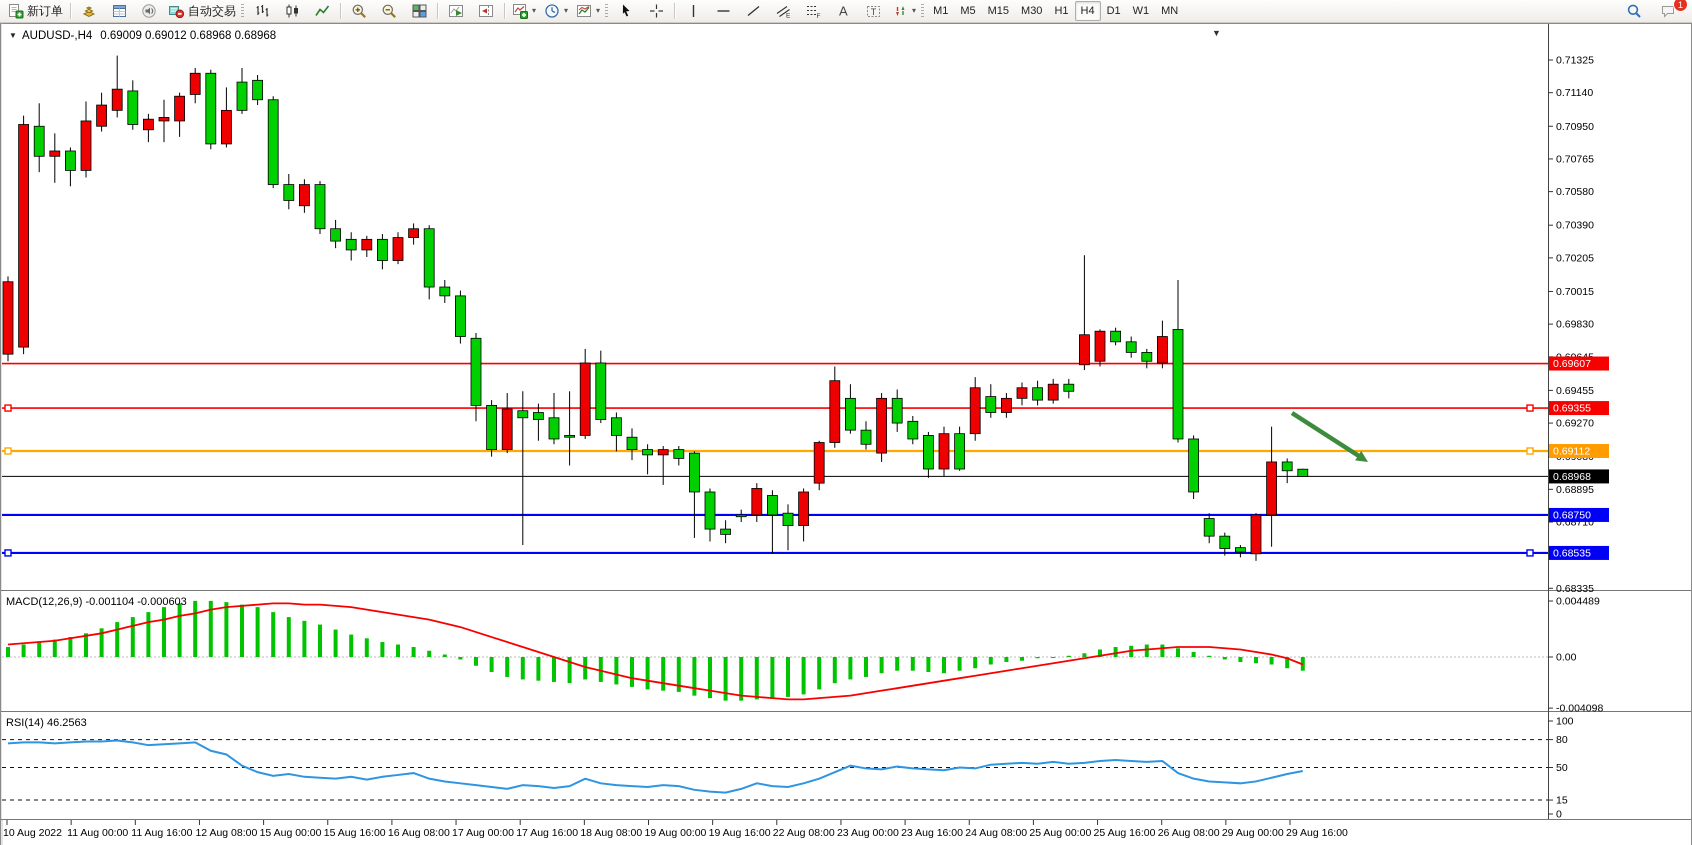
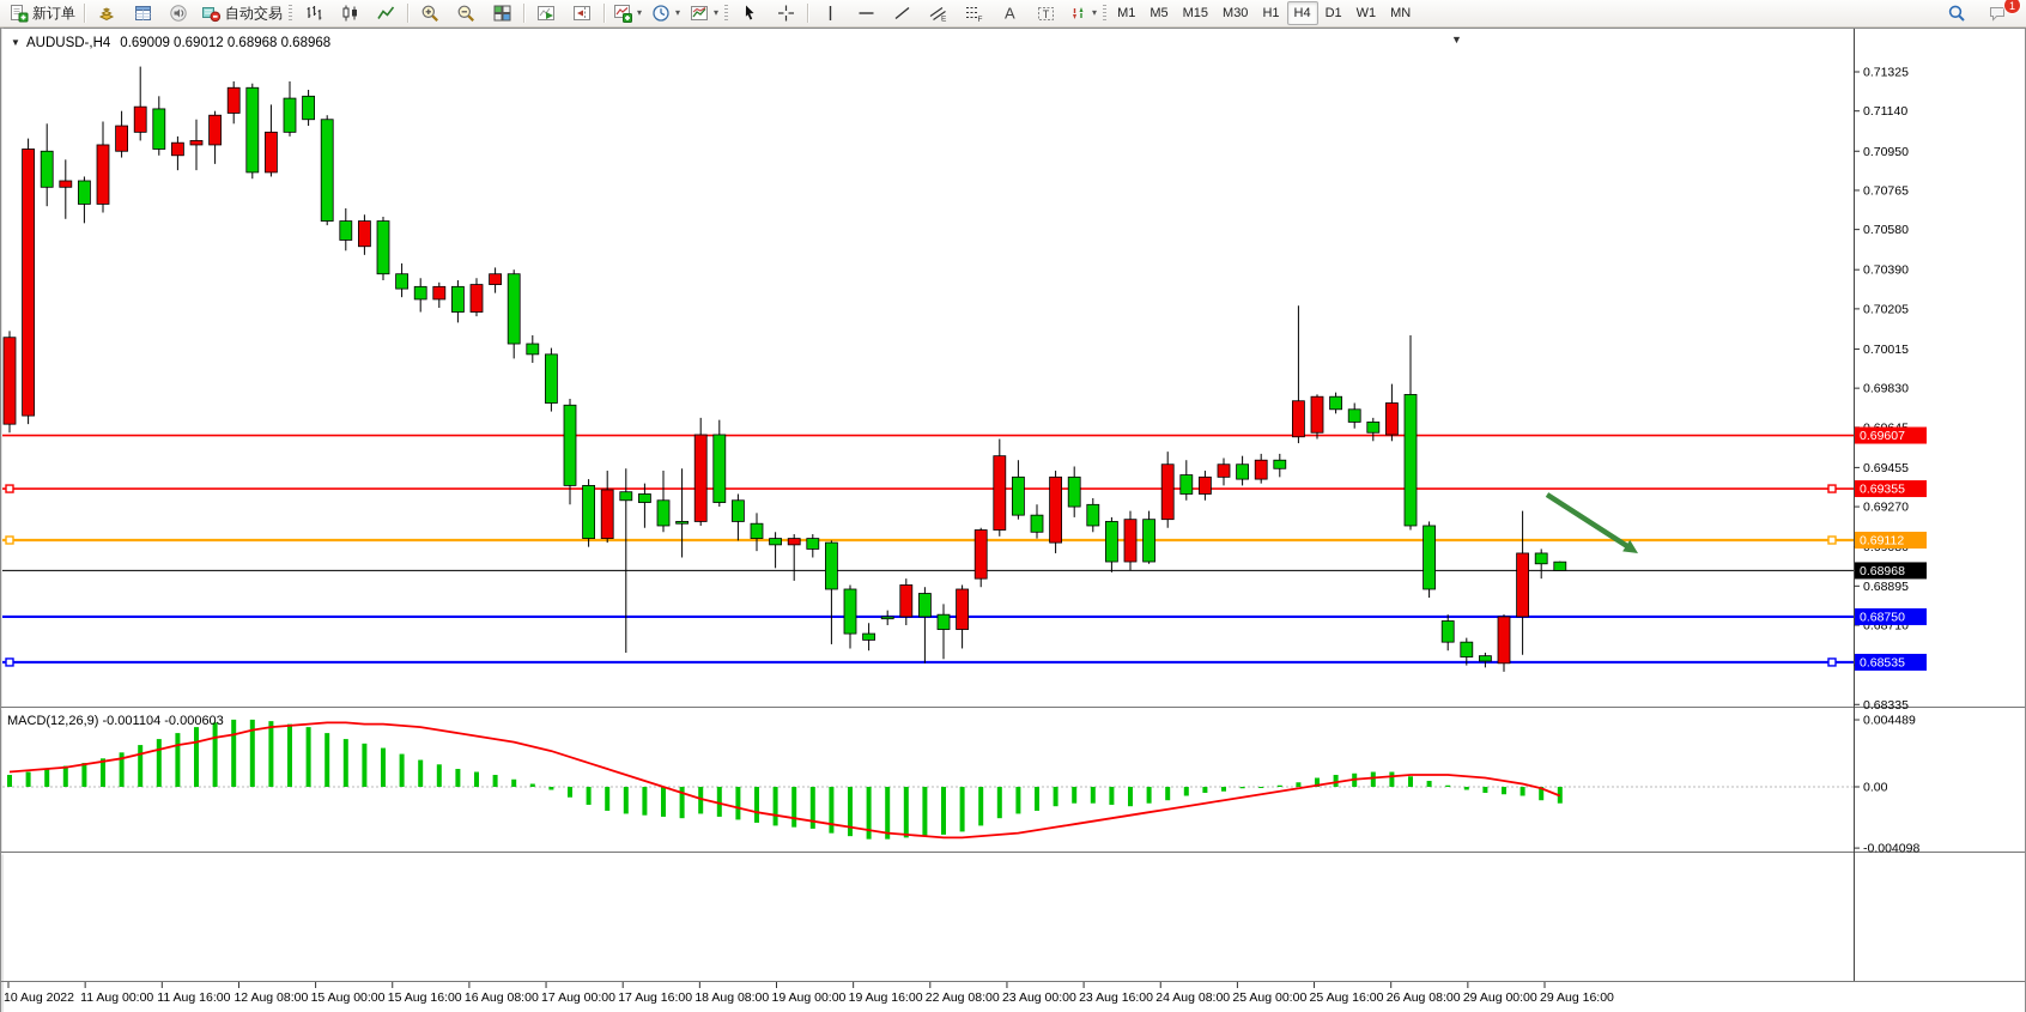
  新订单
  自动交易
  ▾
  ▾
  ▾
  A
  T
  ▾
  M1
  M5
  M15
  M30
  H1
  H4
  D1
  W1
  MN
  1
  0.71325
  0.71140
  0.70950
  0.70765
  0.70580
  0.70390
  0.70205
  0.70015
  0.69830
  0.69455
  0.69270
  0.68895
  0.68710
  0.68335
  0.69607
  0.69355
  0.69112
  0.68750
  0.68535
  0.68968
  ▼
  AUDUSD-,H4 0.69009 0.69012 0.68968 0.68968
  ▼
  0.004489
  0.00
  -0.004098
  MACD(12,26,9) -0.001104 -0.000603
- 100
- 80
- 50
- 15
- 0
- RSI(14) 46.2563
  10 Aug 2022
  11 Aug 00:00
  11 Aug 16:00
  12 Aug 08:00
  15 Aug 00:00
  15 Aug 16:00
  16 Aug 08:00
  17 Aug 00:00
  17 Aug 16:00
  18 Aug 08:00
  19 Aug 00:00
  19 Aug 16:00
  22 Aug 08:00
  23 Aug 00:00
  23 Aug 16:00
  24 Aug 08:00
  25 Aug 00:00
  25 Aug 16:00
  26 Aug 08:00
  29 Aug 00:00
  29 Aug 16:00
